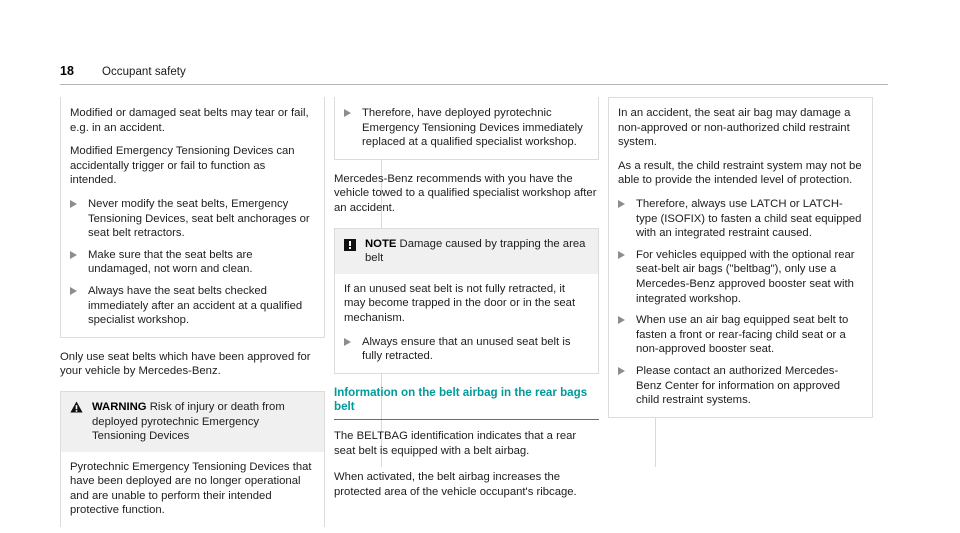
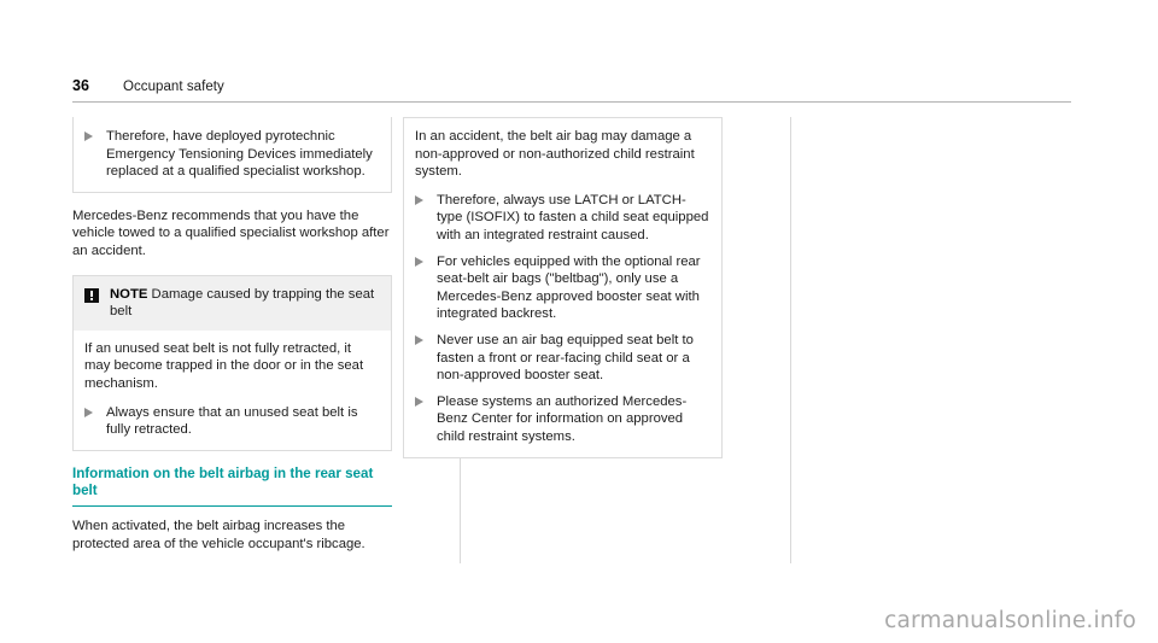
- 18
+ 36
  Occupant safety
- Modified or damaged seat belts may tear or fail, e.g. in an accident.
- Modified Emergency Tensioning Devices can accidentally trigger or fail to function as intended.
- Never modify the seat belts, Emergency Tensioning Devices, seat belt anchorages or seat belt retractors.
- Make sure that the seat belts are undamaged, not worn and clean.
- Always have the seat belts checked immediately after an accident at a qualified specialist workshop.
- Only use seat belts which have been approved for your vehicle by Mercedes-Benz.
- WARNING Risk of injury or death from deployed pyrotechnic Emergency Tensioning Devices
- Pyrotechnic Emergency Tensioning Devices that have been deployed are no longer operational and are unable to perform their intended protective function.
  Therefore, have deployed pyrotechnic Emergency Tensioning Devices immediately replaced at a qualified specialist workshop.
- Mercedes-Benz recommends with you have the vehicle towed to a qualified specialist workshop after an accident.
+ Mercedes-Benz recommends that you have the vehicle towed to a qualified specialist workshop after an accident.
- NOTE Damage caused by trapping the area belt
+ NOTE Damage caused by trapping the seat belt
  If an unused seat belt is not fully retracted, it may become trapped in the door or in the seat mechanism.
  Always ensure that an unused seat belt is fully retracted.
- Information on the belt airbag in the rear bags belt
+ Information on the belt airbag in the rear seat belt
- The BELTBAG identification indicates that a rear seat belt is equipped with a belt airbag.
  When activated, the belt airbag increases the protected area of the vehicle occupant's ribcage.
- In an accident, the seat air bag may damage a non-approved or non-authorized child restraint system.
+ In an accident, the belt air bag may damage a non-approved or non-authorized child restraint system.
- As a result, the child restraint system may not be able to provide the intended level of protection.
  Therefore, always use LATCH or LATCH-type (ISOFIX) to fasten a child seat equipped with an integrated restraint caused.
- For vehicles equipped with the optional rear seat-belt air bags ("beltbag"), only use a Mercedes-Benz approved booster seat with integrated workshop.
+ For vehicles equipped with the optional rear seat-belt air bags ("beltbag"), only use a Mercedes-Benz approved booster seat with integrated backrest.
- When use an air bag equipped seat belt to fasten a front or rear-facing child seat or a non-approved booster seat.
+ Never use an air bag equipped seat belt to fasten a front or rear-facing child seat or a non-approved booster seat.
- Please contact an authorized Mercedes-Benz Center for information on approved child restraint systems.
+ Please systems an authorized Mercedes-Benz Center for information on approved child restraint systems.
+ carmanualsonline.info
